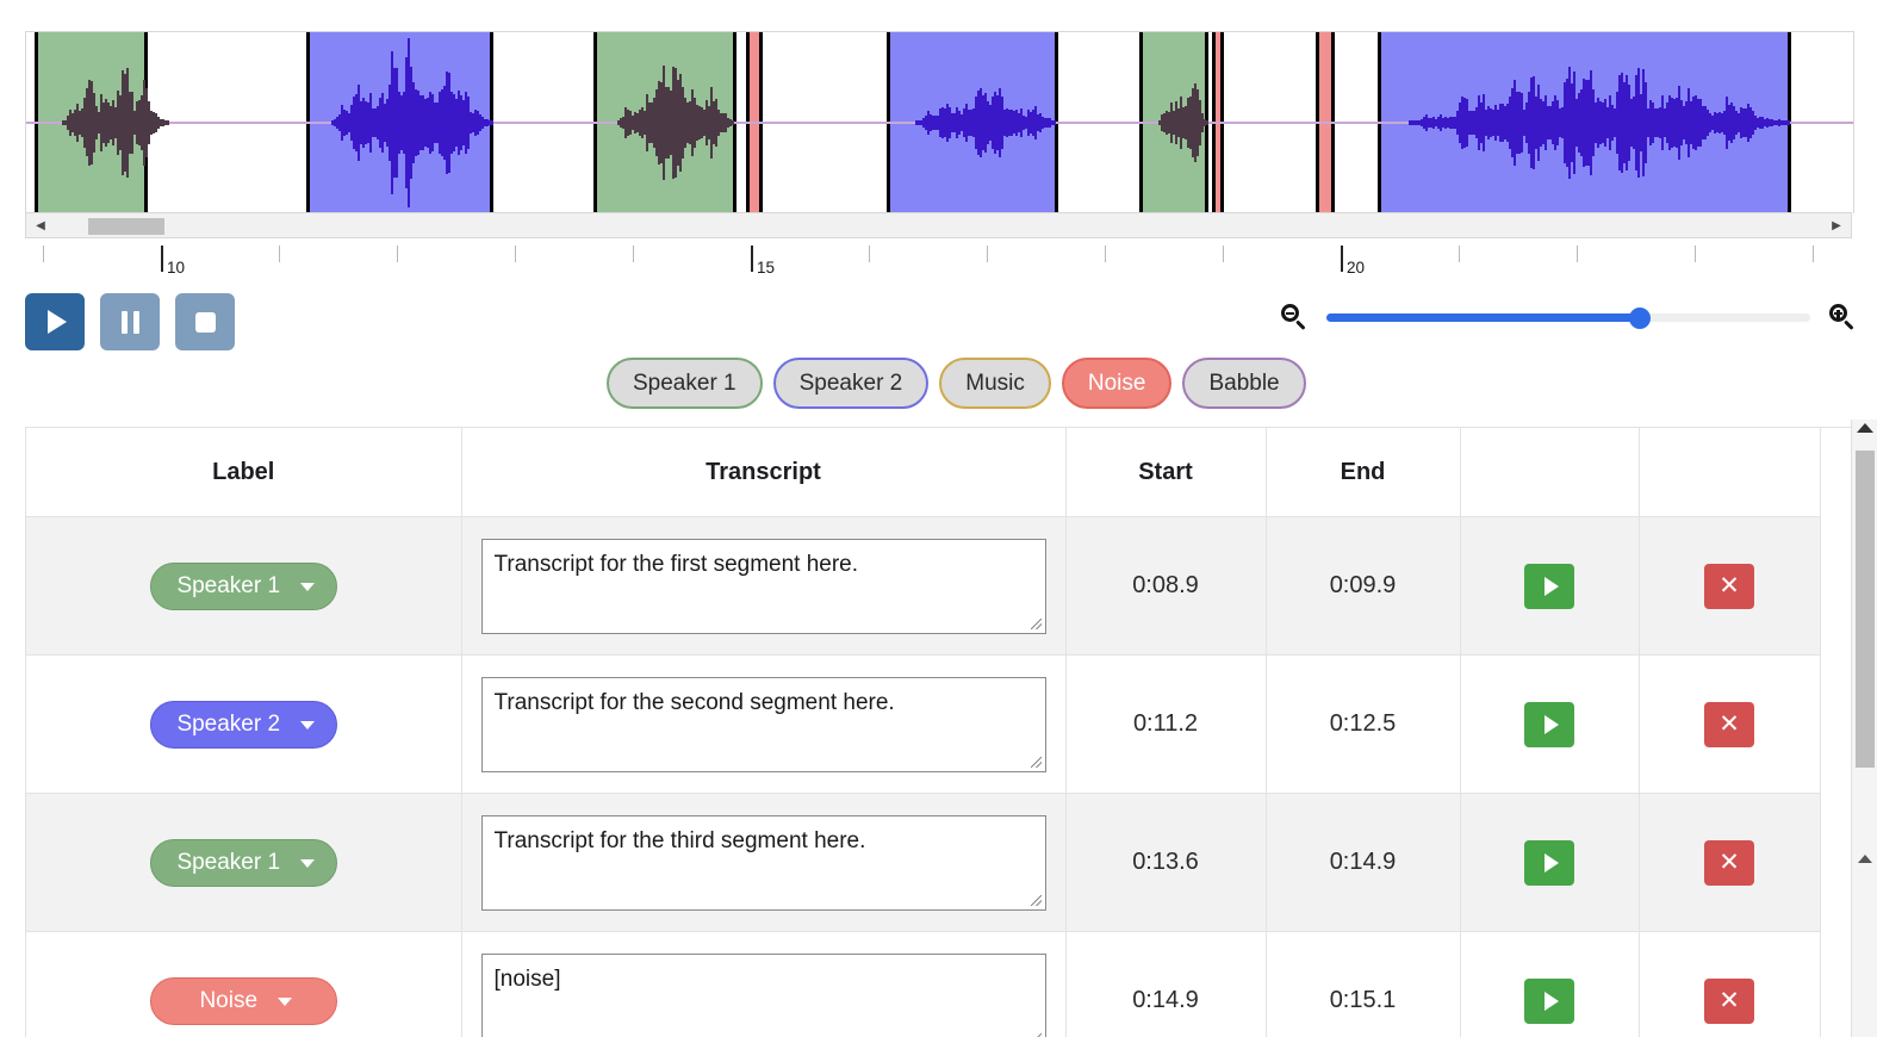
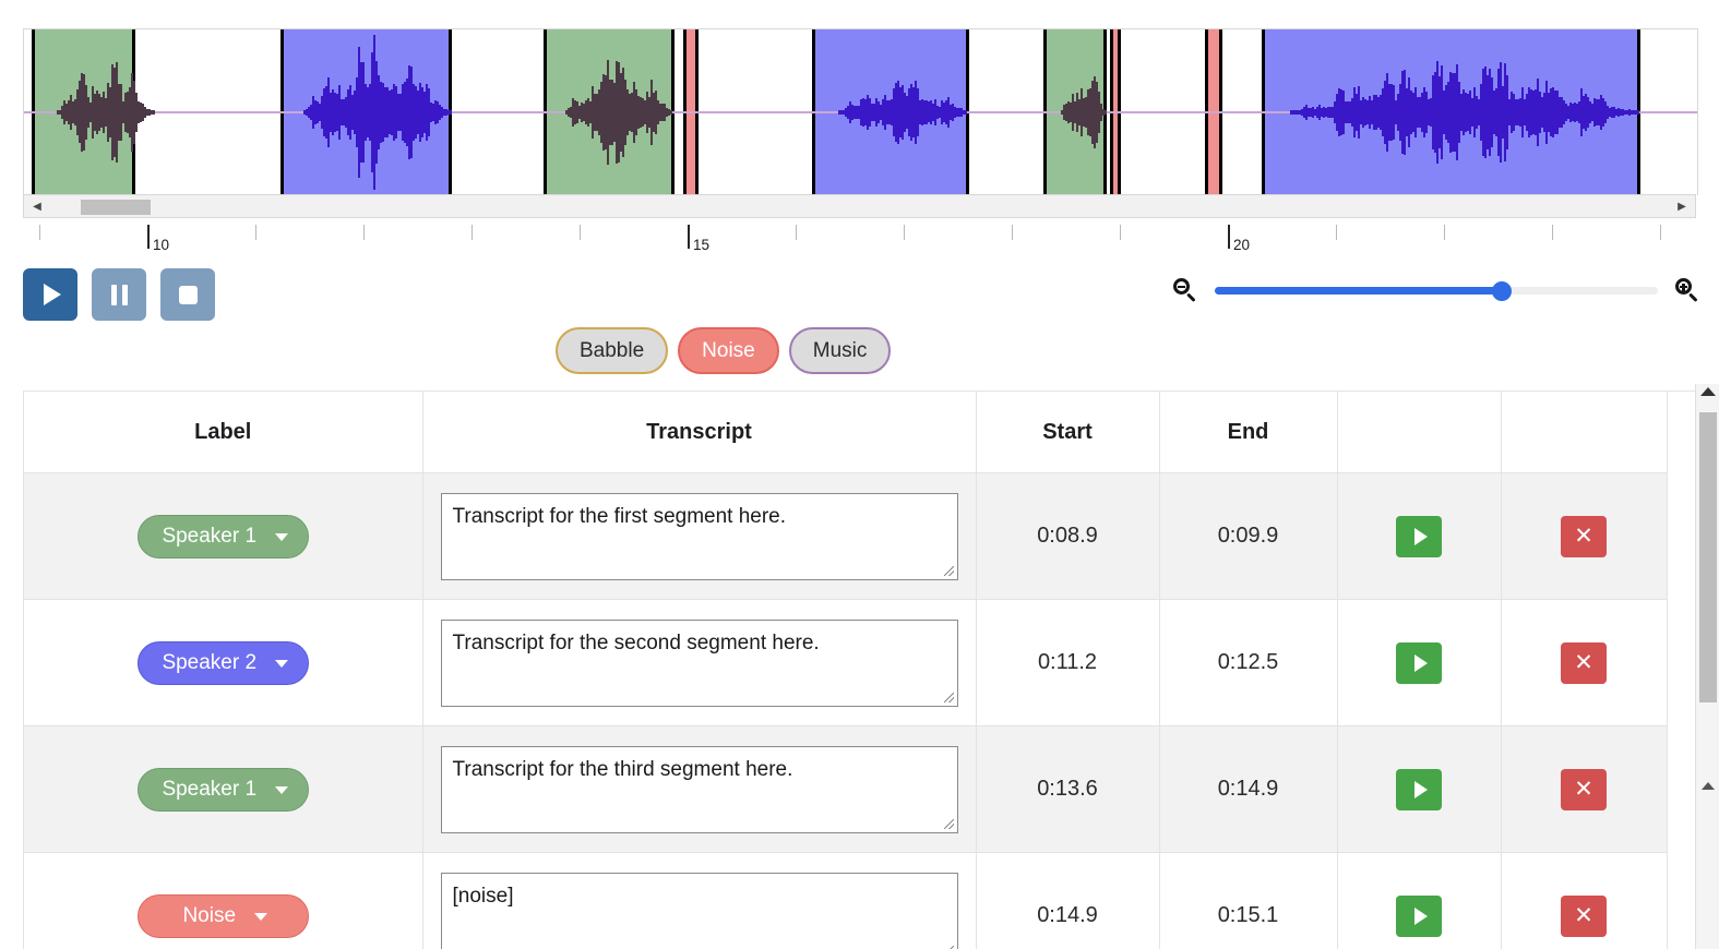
  ◀
  ▶
  10
  15
  20
- Speaker 1
- Speaker 2
- Music
+ Babble
  Noise
- Babble
+ Music
  Label	Transcript	Start	End
  Speaker 1	Transcript for the first segment here.	0:08.9	0:09.9		✕
  Speaker 2	Transcript for the second segment here.	0:11.2	0:12.5		✕
  Speaker 1	Transcript for the third segment here.	0:13.6	0:14.9		✕
  Noise	[noise]	0:14.9	0:15.1		✕
